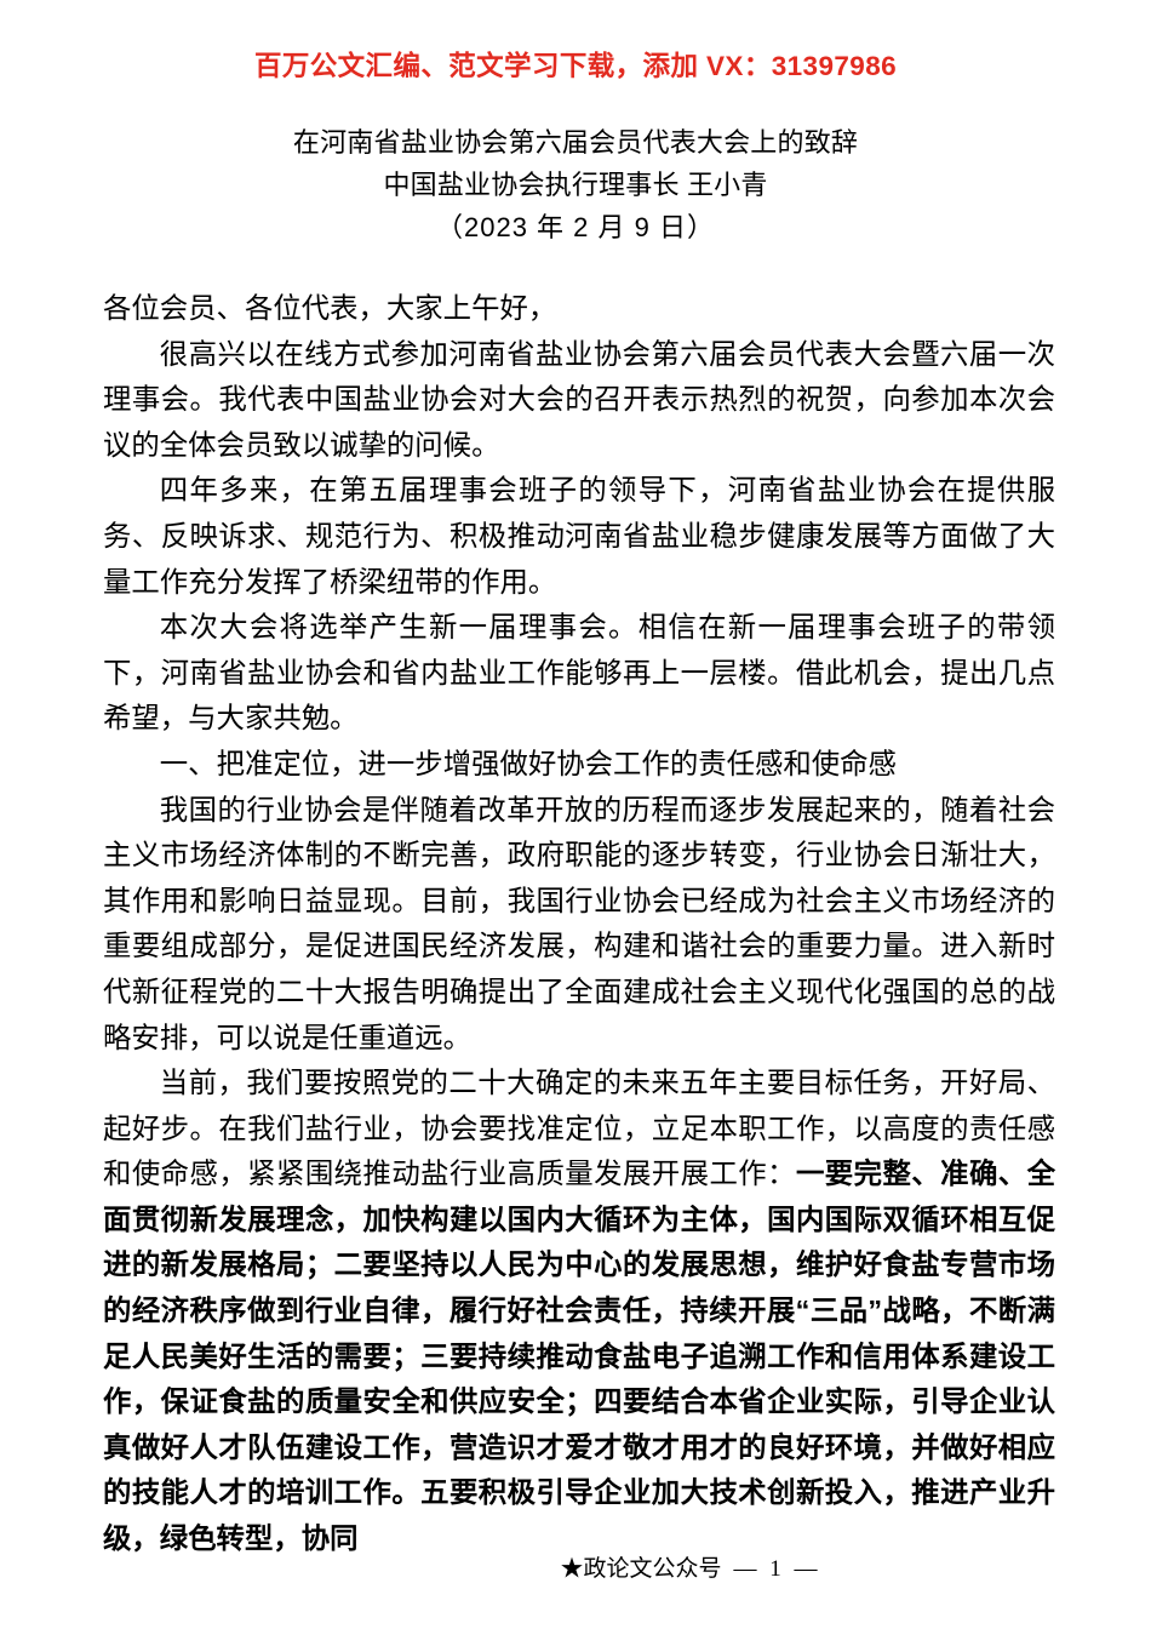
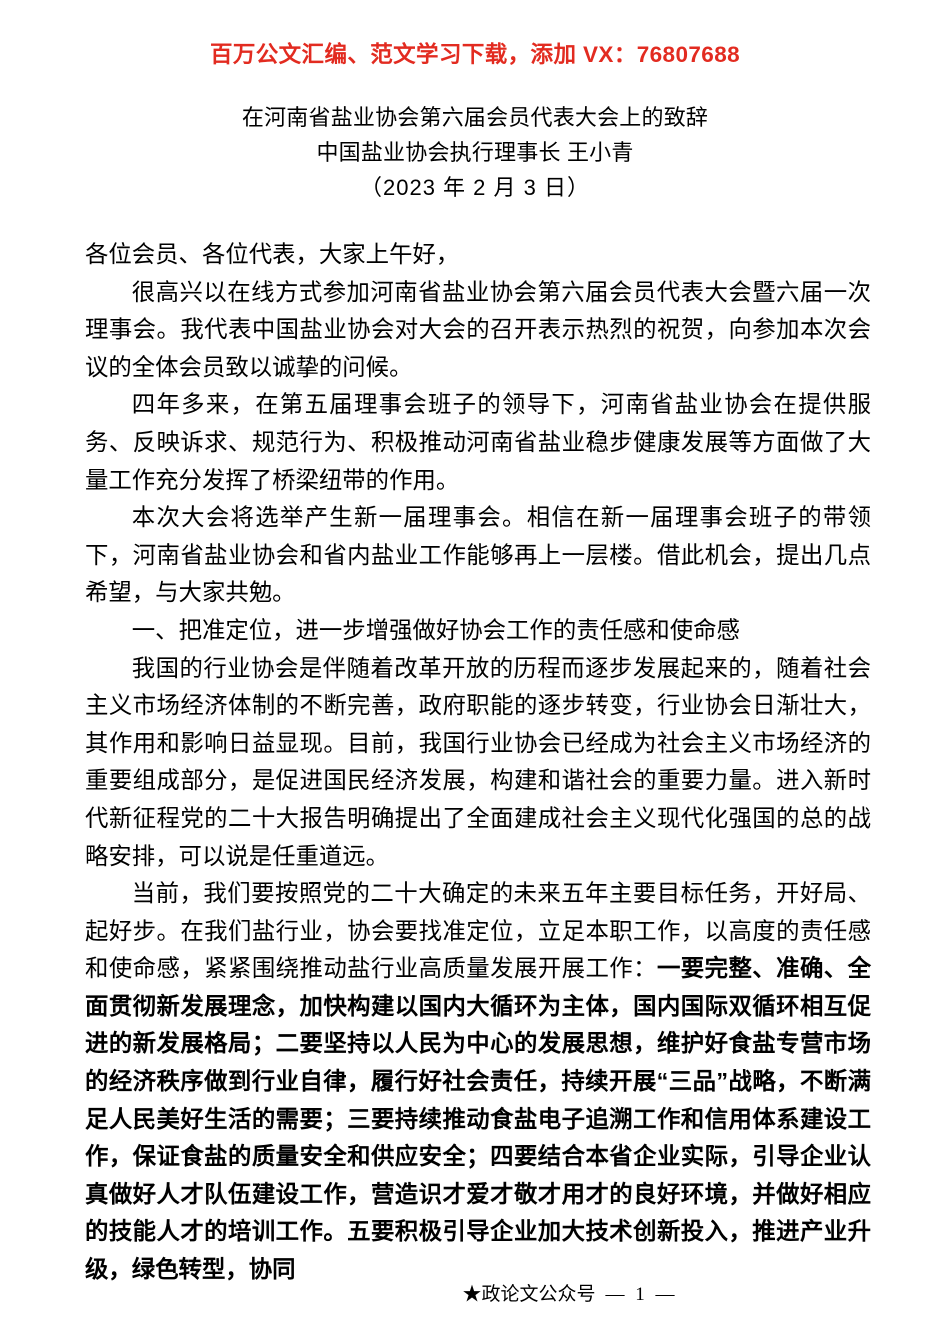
- 百万公文汇编、范文学习下载，添加 VX：31397986
+ 百万公文汇编、范文学习下载，添加 VX：76807688
  在河南省盐业协会第六届会员代表大会上的致辞
  中国盐业协会执行理事长 王小青
- （2023 年 2 月 9 日）
+ （2023 年 2 月 3 日）
  各位会员、各位代表，大家上午好，
  很高兴以在线方式参加河南省盐业协会第六届会员代表大会暨六届一次理事会。我代表中国盐业协会对大会的召开表示热烈的祝贺，向参加本次会议的全体会员致以诚挚的问候。
  四年多来，在第五届理事会班子的领导下，河南省盐业协会在提供服务、反映诉求、规范行为、积极推动河南省盐业稳步健康发展等方面做了大量工作充分发挥了桥梁纽带的作用。
  本次大会将选举产生新一届理事会。相信在新一届理事会班子的带领下，河南省盐业协会和省内盐业工作能够再上一层楼。借此机会，提出几点希望，与大家共勉。
  一、把准定位，进一步增强做好协会工作的责任感和使命感
  我国的行业协会是伴随着改革开放的历程而逐步发展起来的，随着社会主义市场经济体制的不断完善，政府职能的逐步转变，行业协会日渐壮大，其作用和影响日益显现。目前，我国行业协会已经成为社会主义市场经济的重要组成部分，是促进国民经济发展，构建和谐社会的重要力量。进入新时代新征程党的二十大报告明确提出了全面建成社会主义现代化强国的总的战略安排，可以说是任重道远。
  当前，我们要按照党的二十大确定的未来五年主要目标任务，开好局、起好步。在我们盐行业，协会要找准定位，立足本职工作，以高度的责任感和使命感，紧紧围绕推动盐行业高质量发展开展工作：一要完整、准确、全面贯彻新发展理念，加快构建以国内大循环为主体，国内国际双循环相互促进的新发展格局；二要坚持以人民为中心的发展思想，维护好食盐专营市场的经济秩序做到行业自律，履行好社会责任，持续开展“三品”战略，不断满足人民美好生活的需要；三要持续推动食盐电子追溯工作和信用体系建设工作，保证食盐的质量安全和供应安全；四要结合本省企业实际，引导企业认真做好人才队伍建设工作，营造识才爱才敬才用才的良好环境，并做好相应的技能人才的培训工作。五要积极引导企业加大技术创新投入，推进产业升级，绿色转型，协同
  ★政论文公众号 — 1 —
